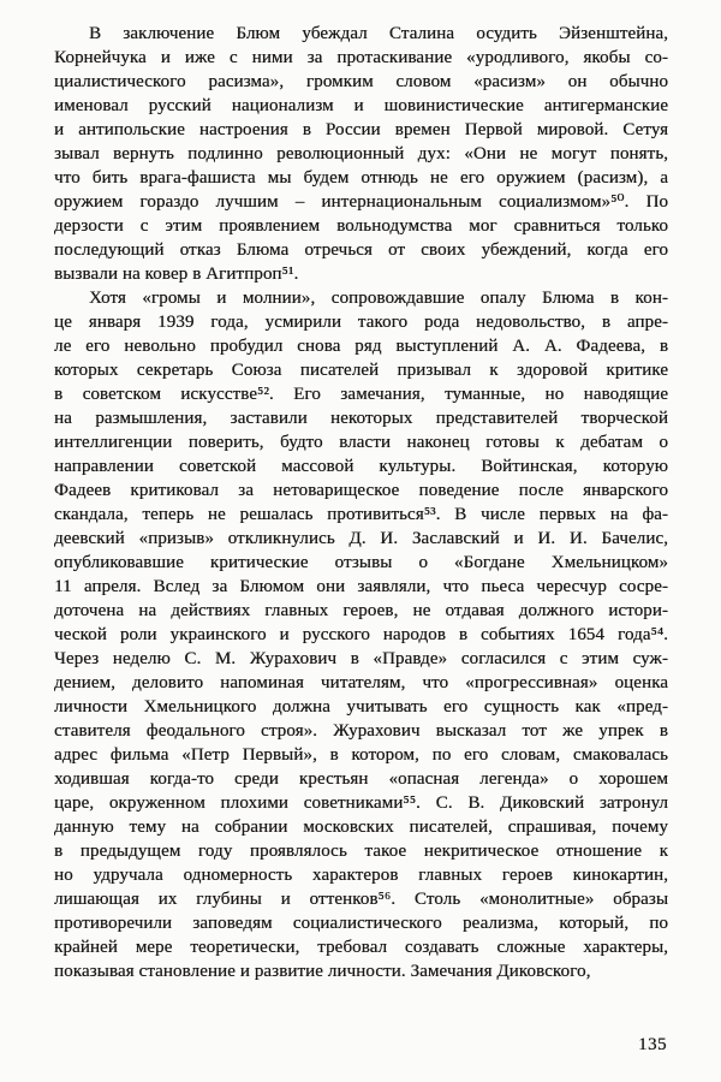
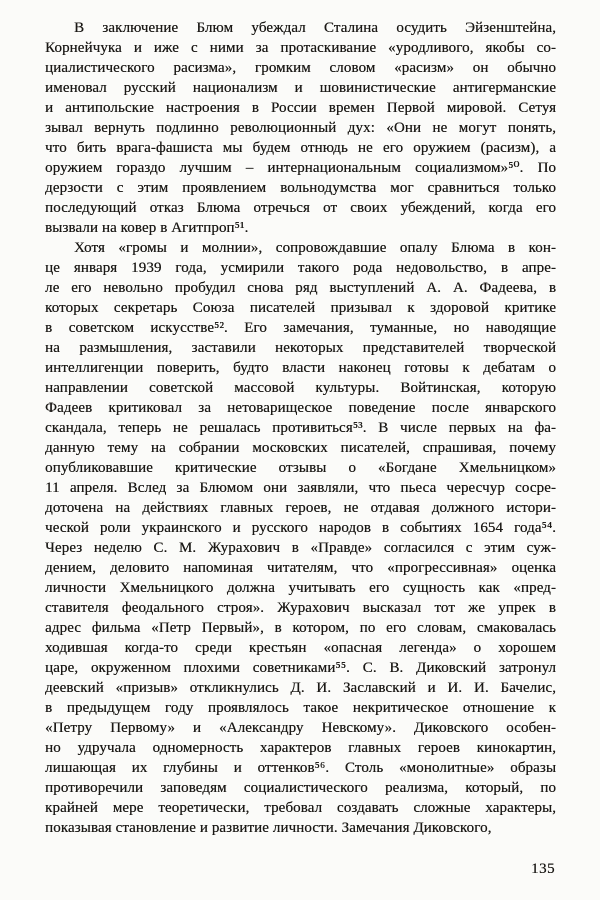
  В заключение Блюм убеждал Сталина осудить Эйзенштейна,
  Корнейчука и иже с ними за протаскивание «уродливого, якобы со-
  циалистического расизма», громким словом «расизм» он обычно
  именовал русский национализм и шовинистические антигерманские
  и антипольские настроения в России времен Первой мировой. Сетуя
  зывал вернуть подлинно революционный дух: «Они не могут понять,
  что бить врага-фашиста мы будем отнюдь не его оружием (расизм), а
  оружием гораздо лучшим – интернациональным социализмом»⁵⁰. По
  дерзости с этим проявлением вольнодумства мог сравниться только
  последующий отказ Блюма отречься от своих убеждений, когда его
  вызвали на ковер в Агитпроп⁵¹.
  Хотя «громы и молнии», сопровождавшие опалу Блюма в кон-
  це января 1939 года, усмирили такого рода недовольство, в апре-
  ле его невольно пробудил снова ряд выступлений А. А. Фадеева, в
  которых секретарь Союза писателей призывал к здоровой критике
  в советском искусстве⁵². Его замечания, туманные, но наводящие
  на размышления, заставили некоторых представителей творческой
  интеллигенции поверить, будто власти наконец готовы к дебатам о
  направлении советской массовой культуры. Войтинская, которую
  Фадеев критиковал за нетоварищеское поведение после январского
  скандала, теперь не решалась противиться⁵³. В числе первых на фа-
- деевский «призыв» откликнулись Д. И. Заславский и И. И. Бачелис,
+ данную тему на собрании московских писателей, спрашивая, почему
  опубликовавшие критические отзывы о «Богдане Хмельницком»
  11 апреля. Вслед за Блюмом они заявляли, что пьеса чересчур сосре-
  доточена на действиях главных героев, не отдавая должного истори-
  ческой роли украинского и русского народов в событиях 1654 года⁵⁴.
  Через неделю С. М. Журахович в «Правде» согласился с этим суж-
  дением, деловито напоминая читателям, что «прогрессивная» оценка
  личности Хмельницкого должна учитывать его сущность как «пред-
  ставителя феодального строя». Журахович высказал тот же упрек в
  адрес фильма «Петр Первый», в котором, по его словам, смаковалась
  ходившая когда-то среди крестьян «опасная легенда» о хорошем
  царе, окруженном плохими советниками⁵⁵. С. В. Диковский затронул
- данную тему на собрании московских писателей, спрашивая, почему
+ деевский «призыв» откликнулись Д. И. Заславский и И. И. Бачелис,
  в предыдущем году проявлялось такое некритическое отношение к
+ «Петру Первому» и «Александру Невскому». Диковского особен-
  но удручала одномерность характеров главных героев кинокартин,
  лишающая их глубины и оттенков⁵⁶. Столь «монолитные» образы
  противоречили заповедям социалистического реализма, который, по
  крайней мере теоретически, требовал создавать сложные характеры,
  показывая становление и развитие личности. Замечания Диковского,
  135
